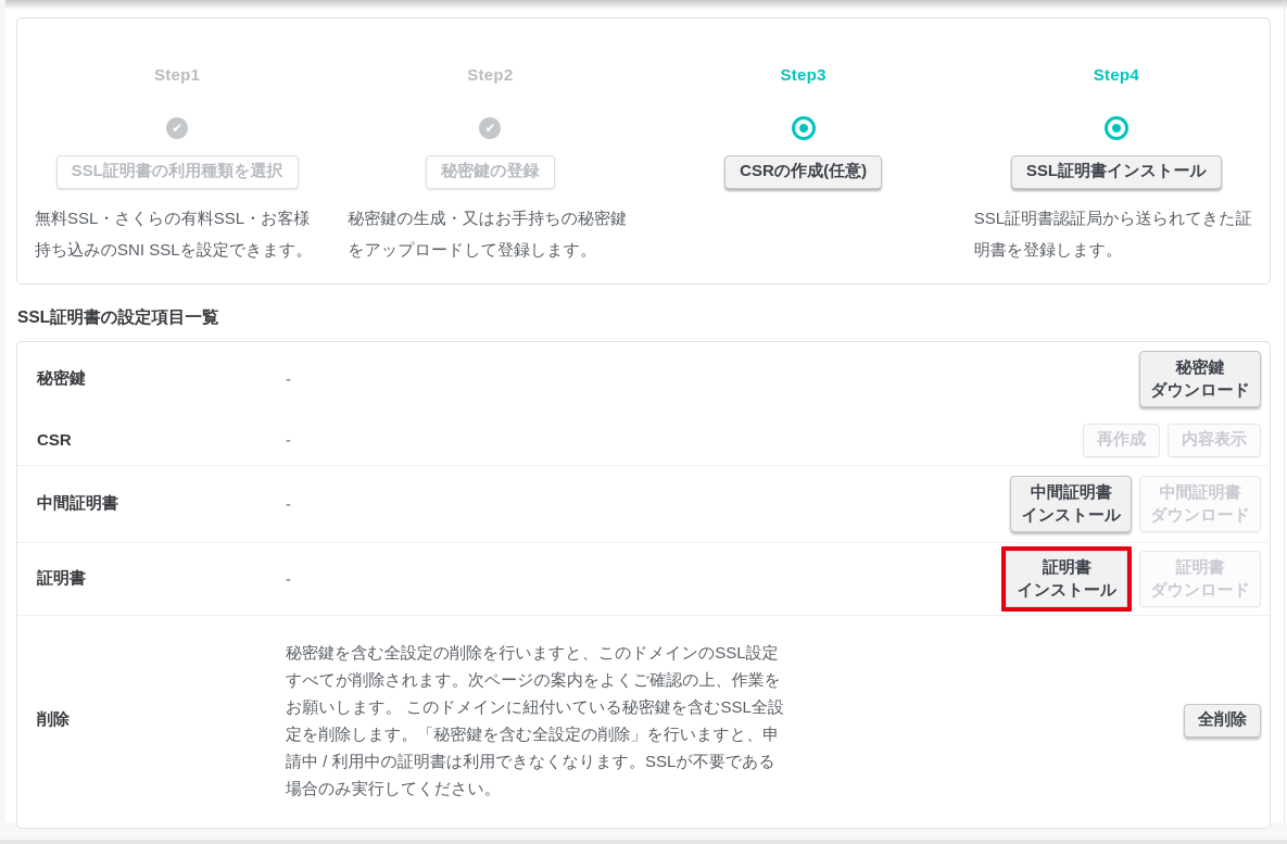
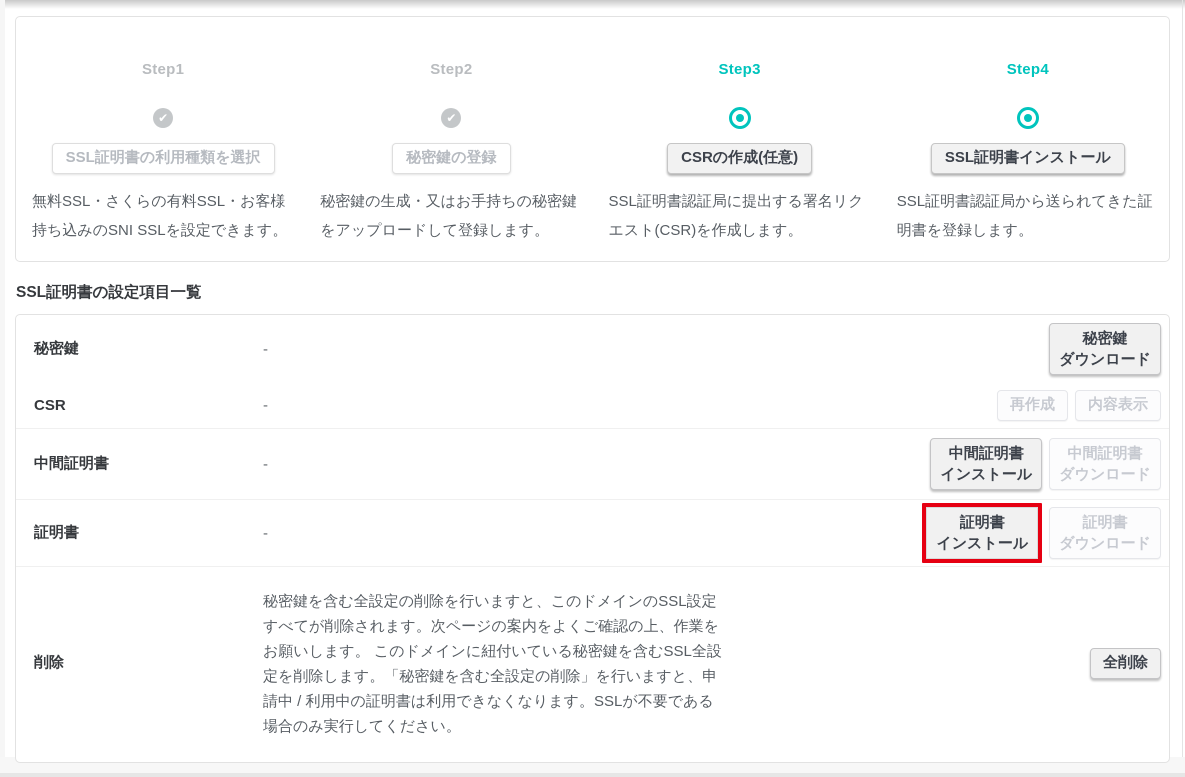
  Step1
  ✔
  SSL証明書の利用種類を選択
  無料SSL・さくらの有料SSL・お客様持ち込みのSNI SSLを設定できます。
  Step2
  ✔
  秘密鍵の登録
  秘密鍵の生成・又はお手持ちの秘密鍵をアップロードして登録します。
  Step3
  CSRの作成(任意)
+ SSL証明書認証局に提出する署名リクエスト(CSR)を作成します。
  Step4
  SSL証明書インストール
  SSL証明書認証局から送られてきた証明書を登録します。
  SSL証明書の設定項目一覧
  秘密鍵
  -
  秘密鍵
  ダウンロード
  CSR
  -
  再作成
  内容表示
  中間証明書
  -
  中間証明書
  インストール
  中間証明書
  ダウンロード
  証明書
  -
  証明書
  インストール
  証明書
  ダウンロード
  削除
  秘密鍵を含む全設定の削除を行いますと、このドメインのSSL設定すべてが削除されます。次ページの案内をよくご確認の上、作業をお願いします。 このドメインに紐付いている秘密鍵を含むSSL全設定を削除します。「秘密鍵を含む全設定の削除」を行いますと、申請中 / 利用中の証明書は利用できなくなります。SSLが不要である場合のみ実行してください。
  全削除
